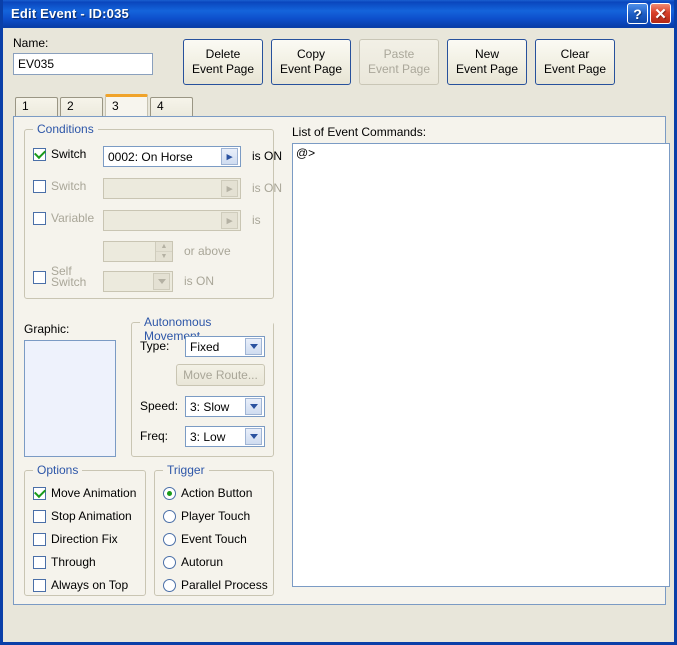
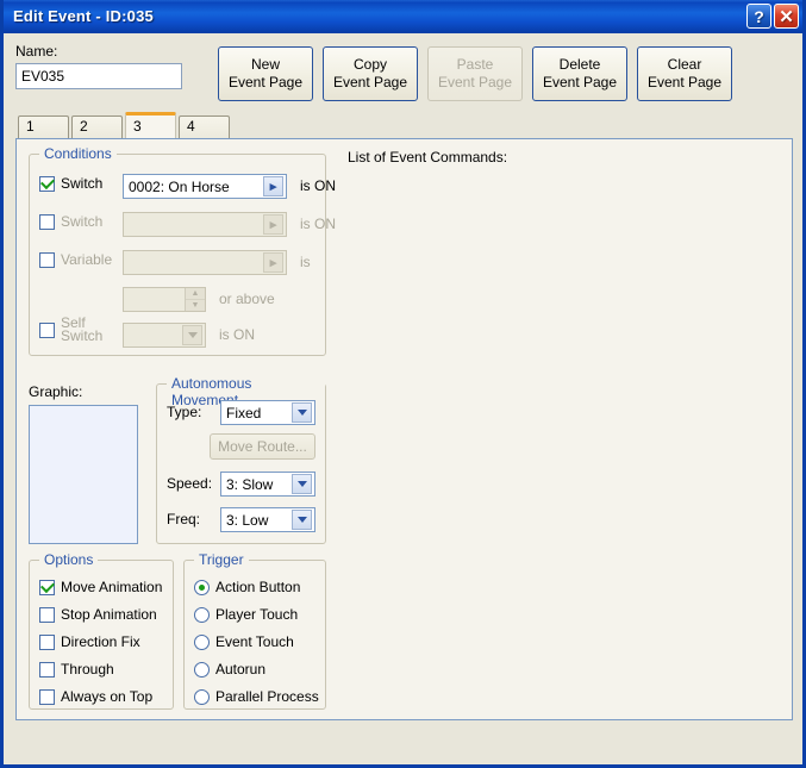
  Edit Event - ID:035
  ?
  ✕
  Name:
  EV035
- Delete
+ New
  Event Page
  Copy
  Event Page
  Paste
  Event Page
- New
+ Delete
  Event Page
  Clear
  Event Page
  1
  2
  3
  4
  Conditions
  Switch
  0002: On Horse
  ▸
  is ON
  Switch
  ▸
  is ON
  Variable
  ▸
  is
  or above
  Self
  Switch
  is ON
  Graphic:
  Autonomous Movem
  Type:
  Fixed
  Move Route...
  Speed:
  3: Slow
  Freq:
  3: Low
  Options
  Move Animation
  Stop Animation
  Direction Fix
  Through
  Always on Top
  Trigger
  Action Button
  Player Touch
  Event Touch
  Autorun
  Parallel Process
  List of Event Commands:
- @>
